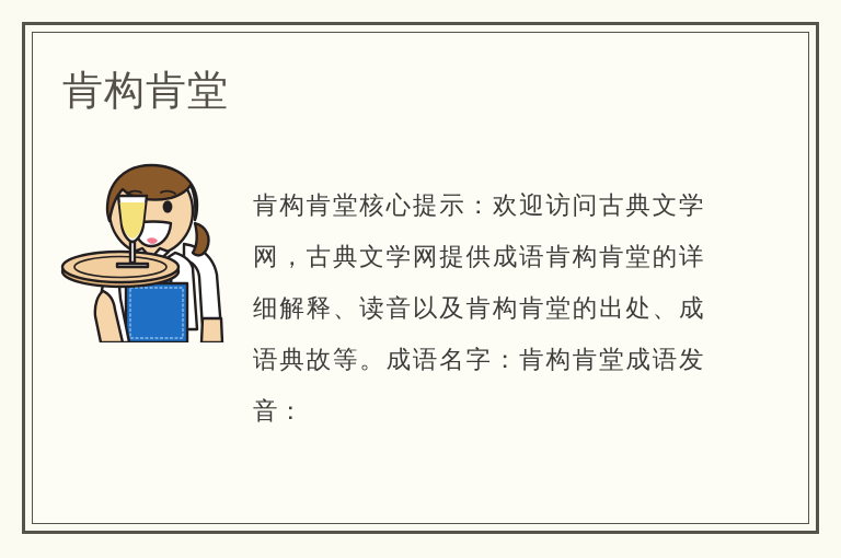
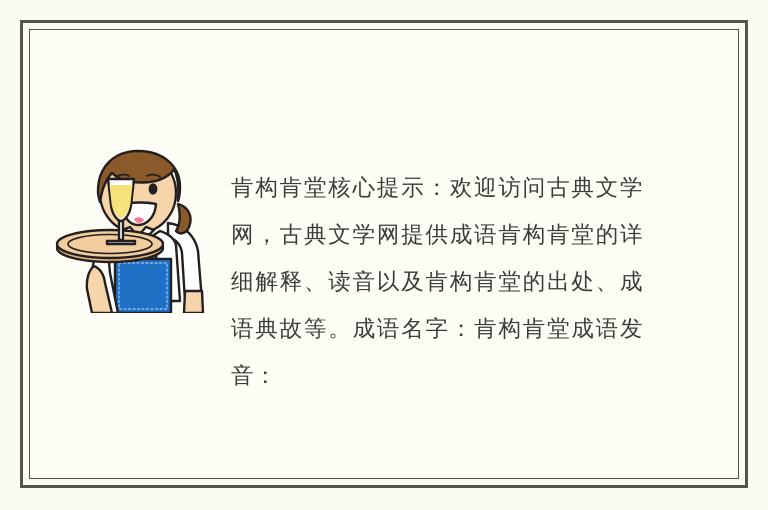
- 肯构肯堂
  肯构肯堂核心提示：欢迎访问古典文学网，古典文学网提供成语肯构肯堂的详细解释、读音以及肯构肯堂的出处、成语典故等。成语名字：肯构肯堂成语发音：
